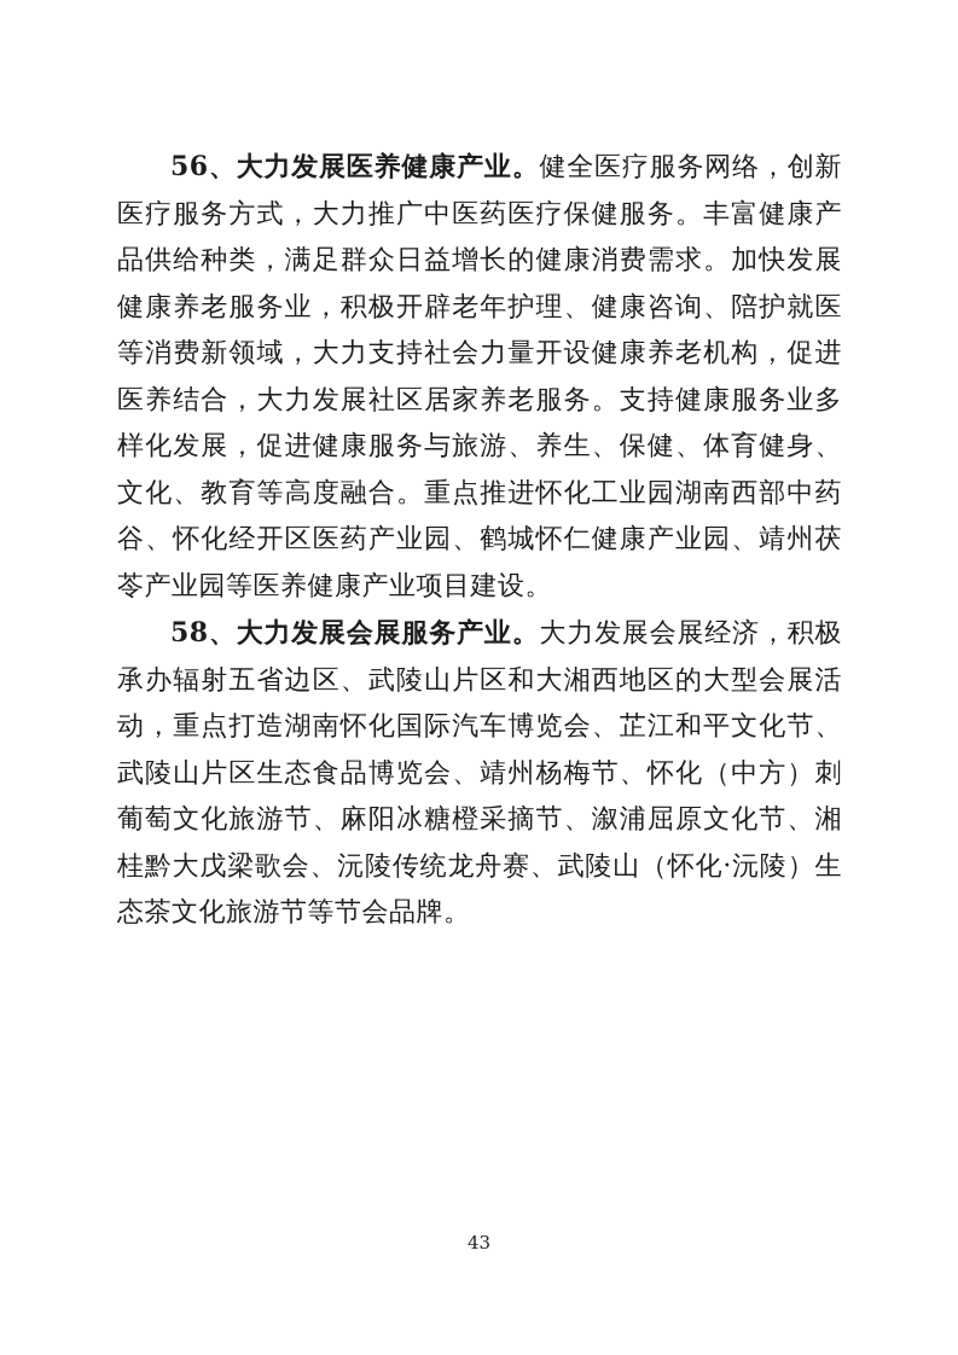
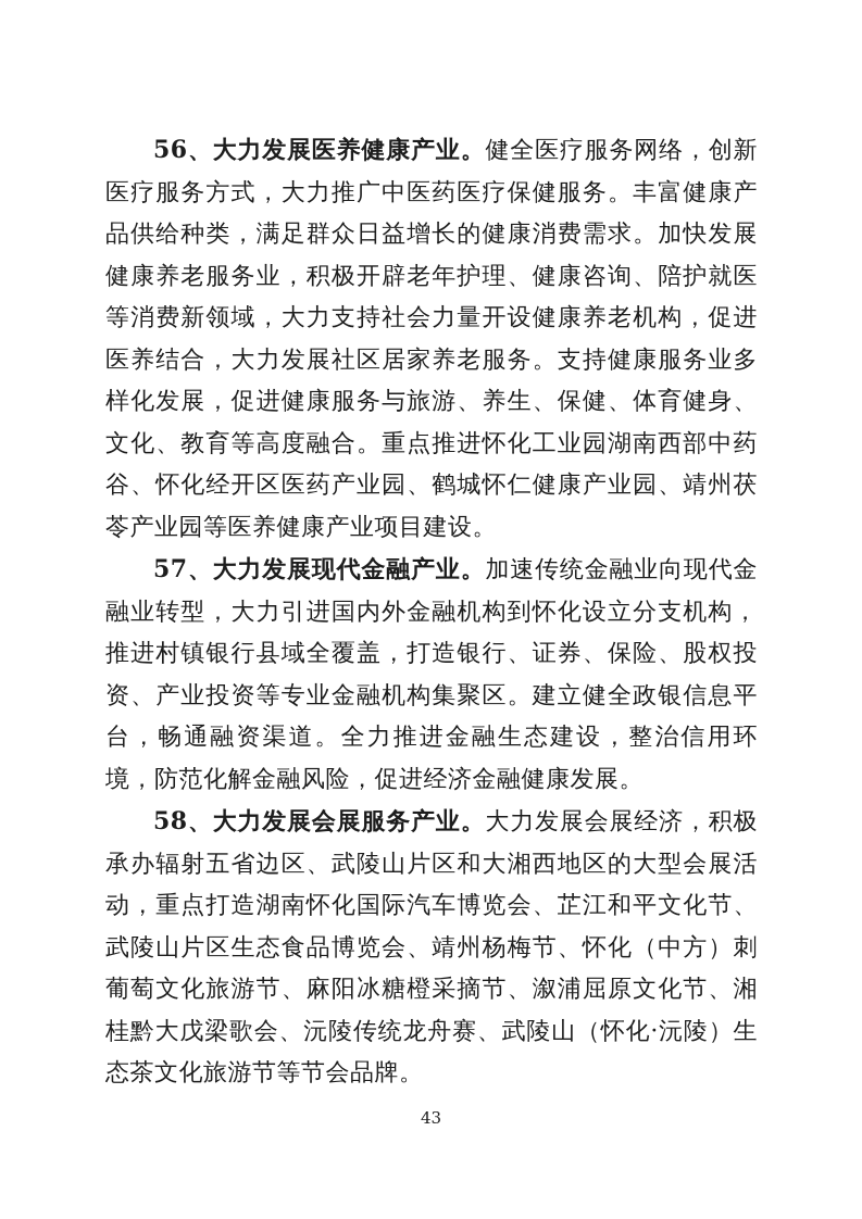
  56、大力发展医养健康产业。健全医疗服务网络，创新医疗服务方式，大力推广中医药医疗保健服务。丰富健康产品供给种类，满足群众日益增长的健康消费需求。加快发展健康养老服务业，积极开辟老年护理、健康咨询、陪护就医等消费新领域，大力支持社会力量开设健康养老机构，促进医养结合，大力发展社区居家养老服务。支持健康服务业多样化发展，促进健康服务与旅游、养生、保健、体育健身、文化、教育等高度融合。重点推进怀化工业园湖南西部中药谷、怀化经开区医药产业园、鹤城怀仁健康产业园、靖州茯苓产业园等医养健康产业项目建设。
+ 57、大力发展现代金融产业。加速传统金融业向现代金融业转型，大力引进国内外金融机构到怀化设立分支机构，推进村镇银行县域全覆盖，打造银行、证券、保险、股权投资、产业投资等专业金融机构集聚区。建立健全政银信息平台，畅通融资渠道。全力推进金融生态建设，整治信用环境，防范化解金融风险，促进经济金融健康发展。
  58、大力发展会展服务产业。大力发展会展经济，积极承办辐射五省边区、武陵山片区和大湘西地区的大型会展活动，重点打造湖南怀化国际汽车博览会、芷江和平文化节、武陵山片区生态食品博览会、靖州杨梅节、怀化（中方）刺葡萄文化旅游节、麻阳冰糖橙采摘节、溆浦屈原文化节、湘桂黔大戊梁歌会、沅陵传统龙舟赛、武陵山（怀化·沅陵）生态茶文化旅游节等节会品牌。
  43
